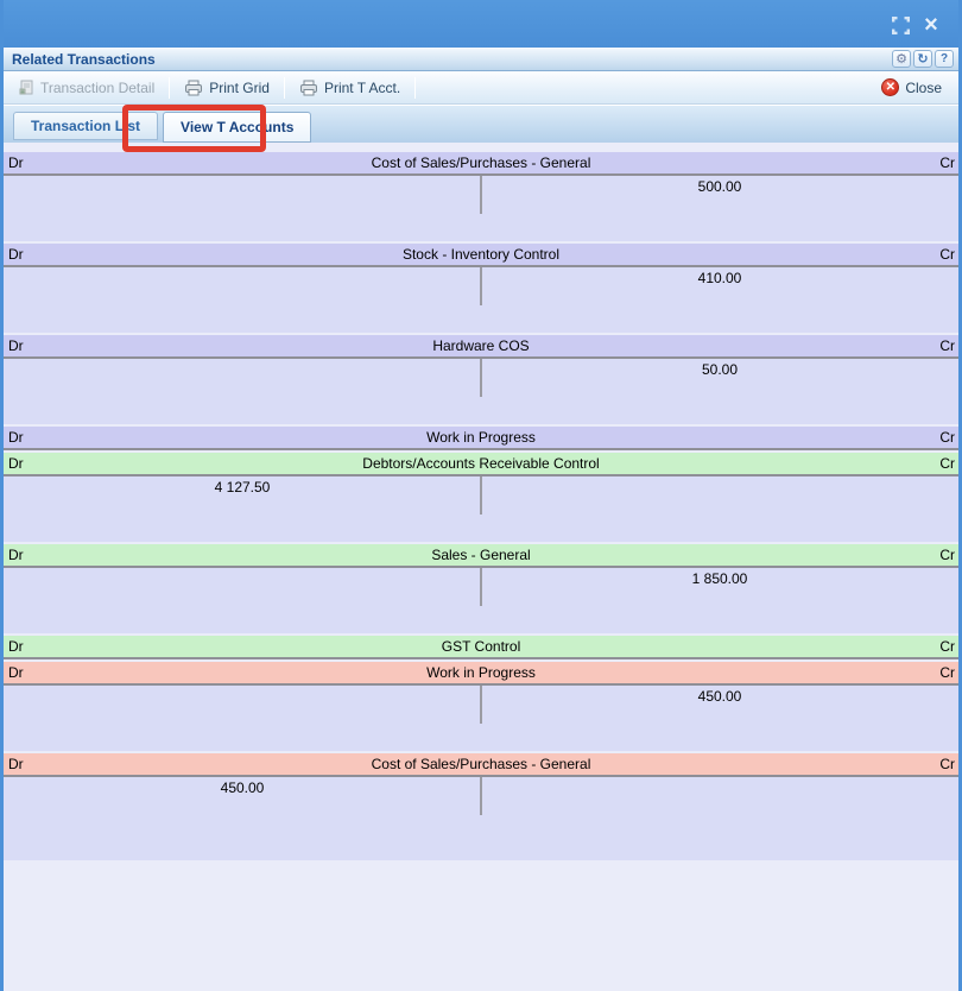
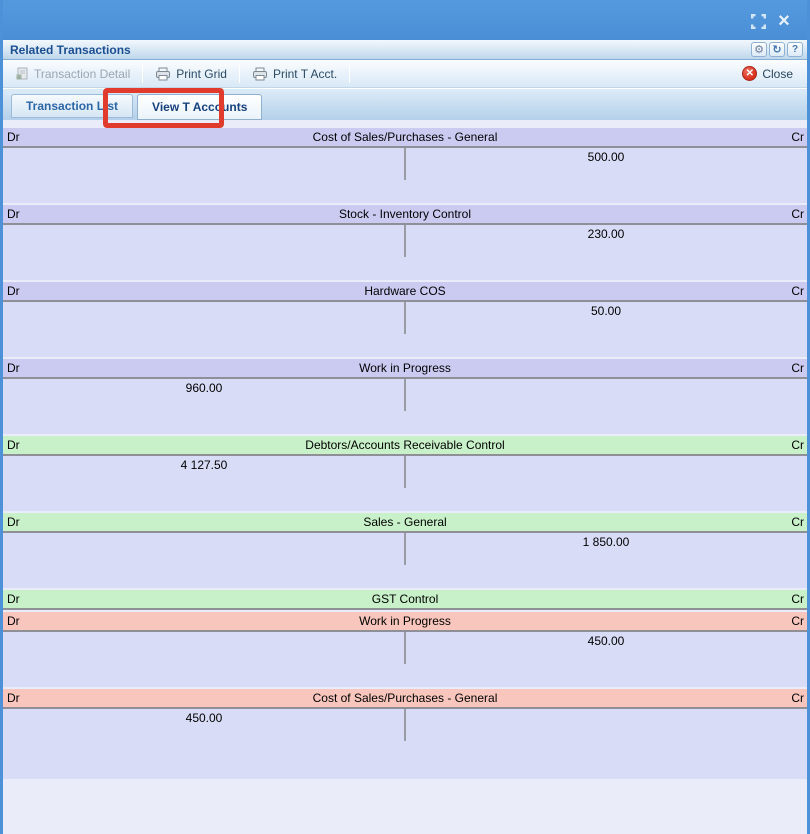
  ×
  Related Transactions
  ⚙
  ↻
  ?
  Transaction Detail
  Print Grid
  Print T Acct.
  ✕
  Close
  Transaction List
  View T Accounts
  Dr
  Cost of Sales/Purchases - General
  Cr
  500.00
  Dr
  Stock - Inventory Control
  Cr
- 410.00
+ 230.00
  Dr
  Hardware COS
  Cr
  50.00
  Dr
  Work in Progress
  Cr
+ 960.00
  Dr
  Debtors/Accounts Receivable Control
  Cr
  4 127.50
  Dr
  Sales - General
  Cr
  1 850.00
  Dr
  GST Control
  Cr
  Dr
  Work in Progress
  Cr
  450.00
  Dr
  Cost of Sales/Purchases - General
  Cr
  450.00
